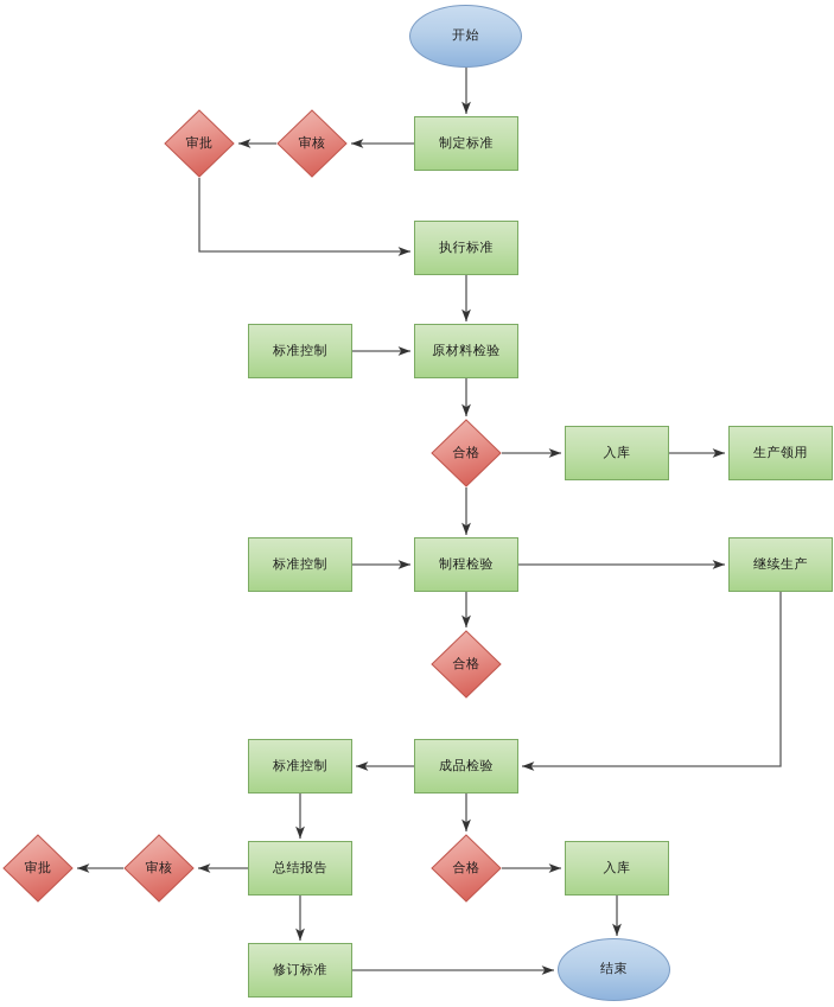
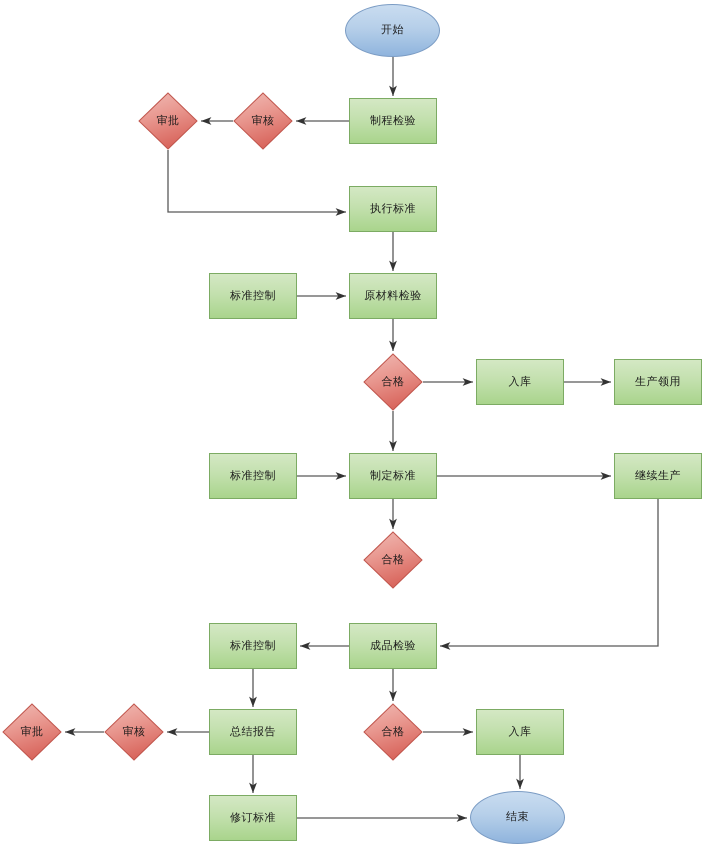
  开始
- 制定标准
+ 制程检验
  审核
  审批
  执行标准
  标准控制
  原材料检验
  合格
  入库
  生产领用
  标准控制
- 制程检验
+ 制定标准
  继续生产
  合格
  标准控制
  成品检验
  审批
  审核
  总结报告
  合格
  入库
  修订标准
  结束
